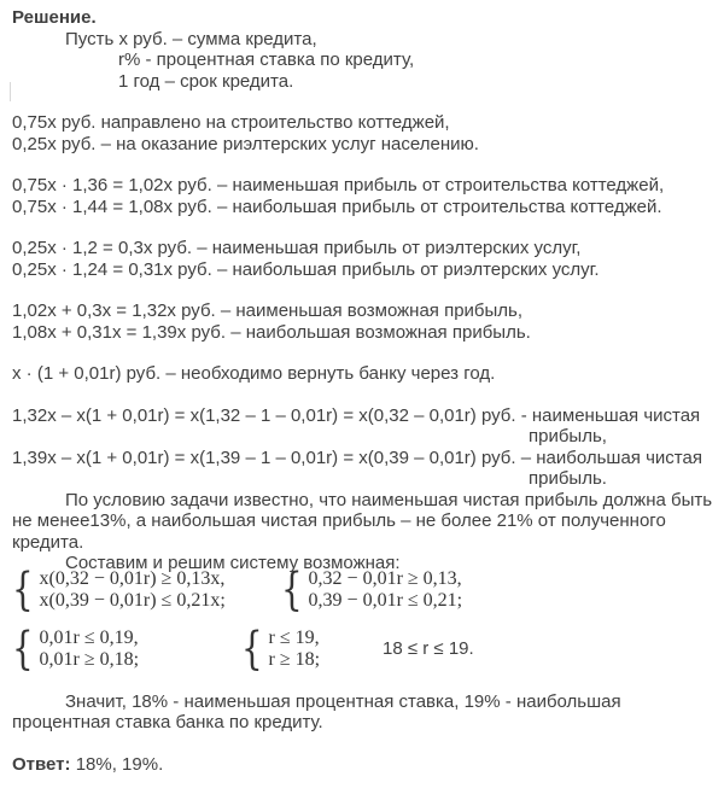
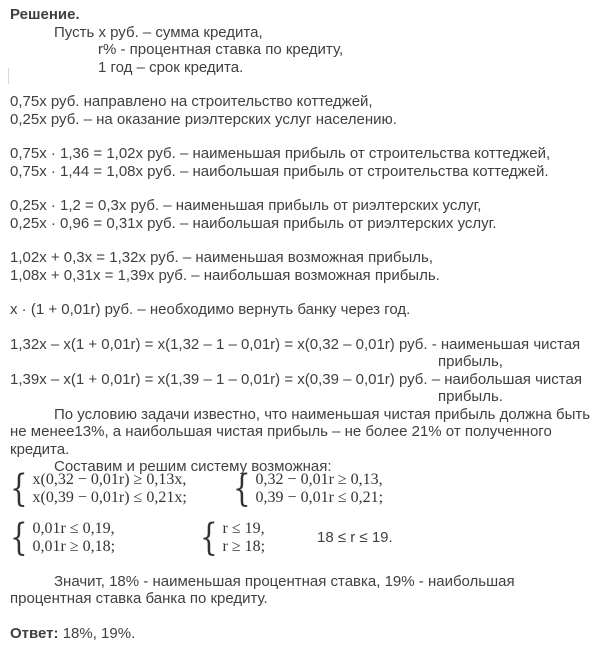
  Решение.
  Пусть x руб. – сумма кредита,
  r% - процентная ставка по кредиту,
  1 год – срок кредита.
  0,75x руб. направлено на строительство коттеджей,
  0,25x руб. – на оказание риэлтерских услуг населению.
  0,75x · 1,36 = 1,02x руб. – наименьшая прибыль от строительства коттеджей,
  0,75x · 1,44 = 1,08x руб. – наибольшая прибыль от строительства коттеджей.
  0,25x · 1,2 = 0,3x руб. – наименьшая прибыль от риэлтерских услуг,
- 0,25x · 1,24 = 0,31x руб. – наибольшая прибыль от риэлтерских услуг.
+ 0,25x · 0,96 = 0,31x руб. – наибольшая прибыль от риэлтерских услуг.
  1,02x + 0,3x = 1,32x руб. – наименьшая возможная прибыль,
  1,08x + 0,31x = 1,39x руб. – наибольшая возможная прибыль.
  x · (1 + 0,01r) руб. – необходимо вернуть банку через год.
  1,32x – x(1 + 0,01r) = x(1,32 – 1 – 0,01r) = x(0,32 – 0,01r) руб. - наименьшая чистая
  прибыль,
  1,39x – x(1 + 0,01r) = x(1,39 – 1 – 0,01r) = x(0,39 – 0,01r) руб. – наибольшая чистая
  прибыль.
  По условию задачи известно, что наименьшая чистая прибыль должна быть
  не менее13%, а наибольшая чистая прибыль – не более 21% от полученного
  кредита.
  Составим и решим систему возможная:
  {
  x(0,32 − 0,01r) ≥ 0,13x,
  x(0,39 − 0,01r) ≤ 0,21x;
  {
  0,32 − 0,01r ≥ 0,13,
  0,39 − 0,01r ≤ 0,21;
  {
  0,01r ≤ 0,19,
  0,01r ≥ 0,18;
  {
  r ≤ 19,
  r ≥ 18;
  18 ≤ r ≤ 19.
  Значит, 18% - наименьшая процентная ставка, 19% - наибольшая
  процентная ставка банка по кредиту.
  Ответ: 18%, 19%.
